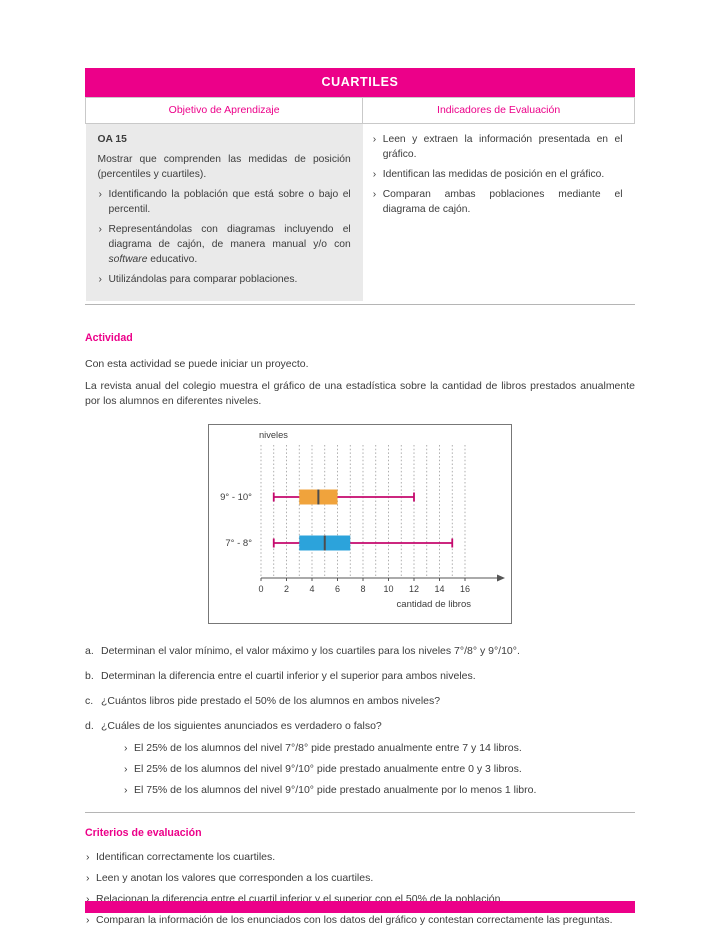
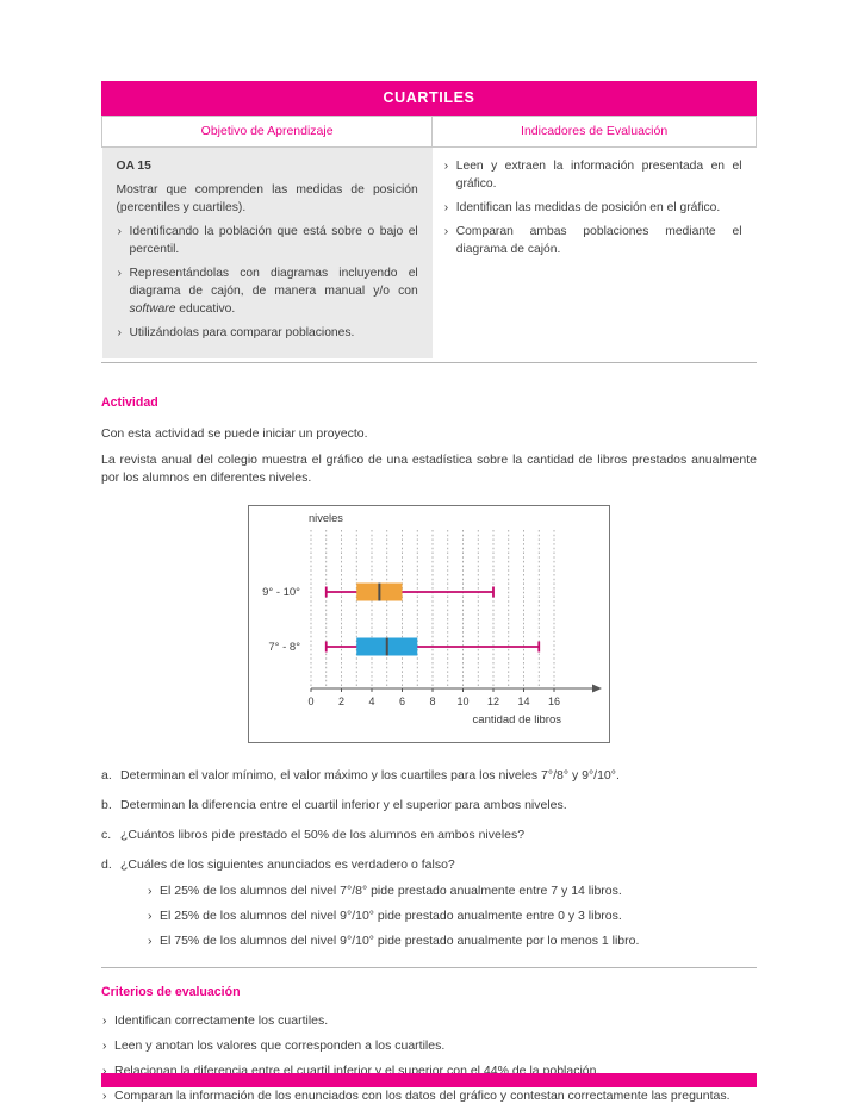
  CUARTILES
  Objetivo de Aprendizaje	Indicadores de Evaluación
  OA 15 Mostrar que comprenden las medidas de posición (percentiles y cuartiles). Identificando la población que está sobre o bajo el percentil. Representándolas con diagramas incluyendo el diagrama de cajón, de manera manual y/o con software educativo. Utilizándolas para comparar poblaciones.	Leen y extraen la información presentada en el gráfico. Identifican las medidas de posición en el gráfico. Comparan ambas poblaciones mediante el diagrama de cajón.
  Actividad
  Con esta actividad se puede iniciar un proyecto.
  La revista anual del colegio muestra el gráfico de una estadística sobre la cantidad de libros prestados anualmente por los alumnos en diferentes niveles.
  0
  2
  4
  6
  8
  10
  12
  14
  16
  niveles
  cantidad de libros
  9° - 10°
  7° - 8°
  a.
  Determinan el valor mínimo, el valor máximo y los cuartiles para los niveles 7°/8° y 9°/10°.
  b.
  Determinan la diferencia entre el cuartil inferior y el superior para ambos niveles.
  c.
  ¿Cuántos libros pide prestado el 50% de los alumnos en ambos niveles?
  d.
  ¿Cuáles de los siguientes anunciados es verdadero o falso?
  El 25% de los alumnos del nivel 7°/8° pide prestado anualmente entre 7 y 14 libros.
  El 25% de los alumnos del nivel 9°/10° pide prestado anualmente entre 0 y 3 libros.
  El 75% de los alumnos del nivel 9°/10° pide prestado anualmente por lo menos 1 libro.
  Criterios de evaluación
  Identifican correctamente los cuartiles.
  Leen y anotan los valores que corresponden a los cuartiles.
- Relacionan la diferencia entre el cuartil inferior y el superior con el 50% de la población.
+ Relacionan la diferencia entre el cuartil inferior y el superior con el 44% de la población.
  Comparan la información de los enunciados con los datos del gráfico y contestan correctamente las preguntas.
